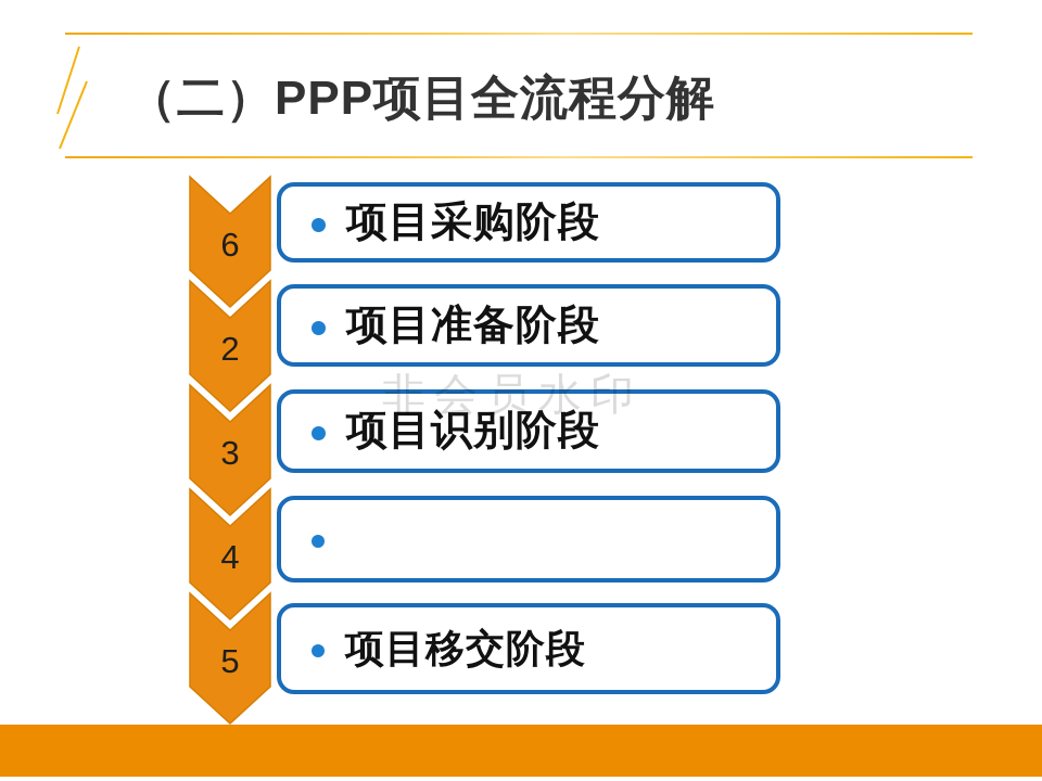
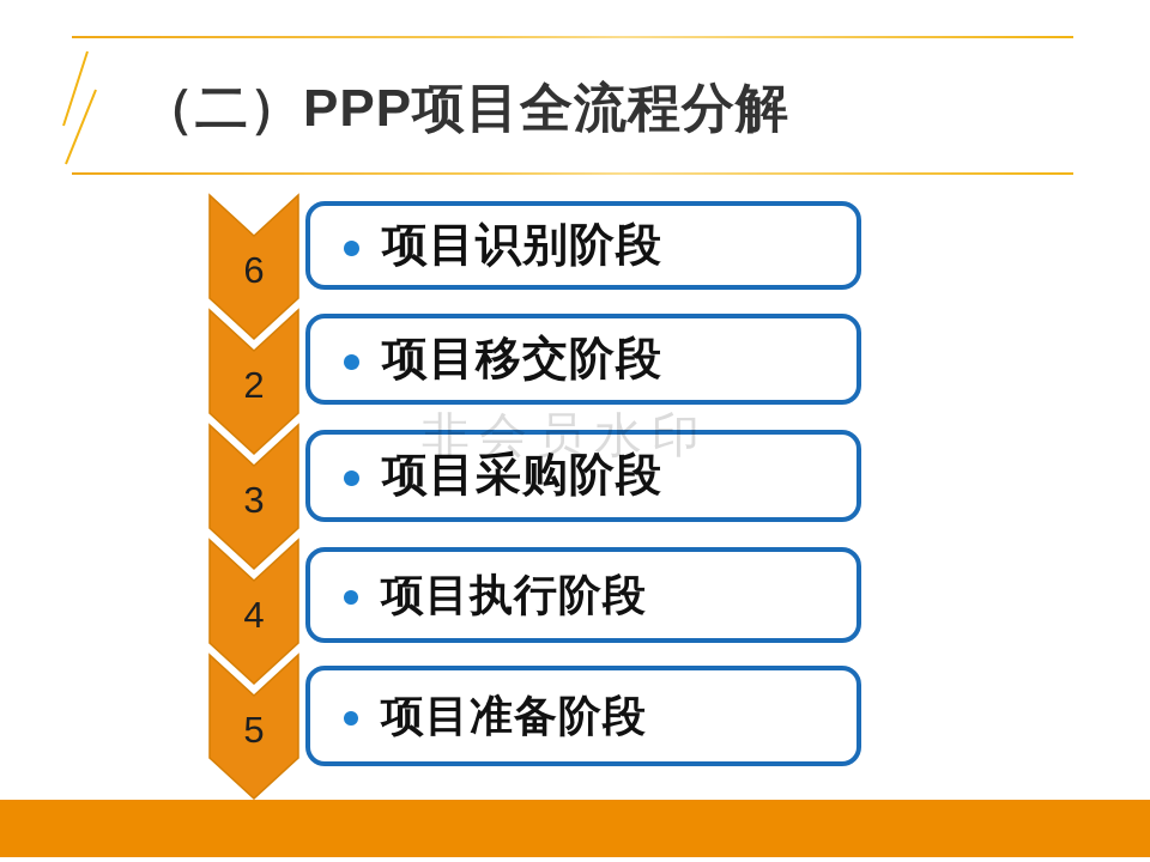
  （二）PPP项目全流程分解
  6
  2
  3
  4
  5
- 项目采购阶段
+ 项目识别阶段
- 项目准备阶段
+ 项目移交阶段
- 项目识别阶段
+ 项目采购阶段
+ 项目执行阶段
- 项目移交阶段
+ 项目准备阶段
  非会员水印
